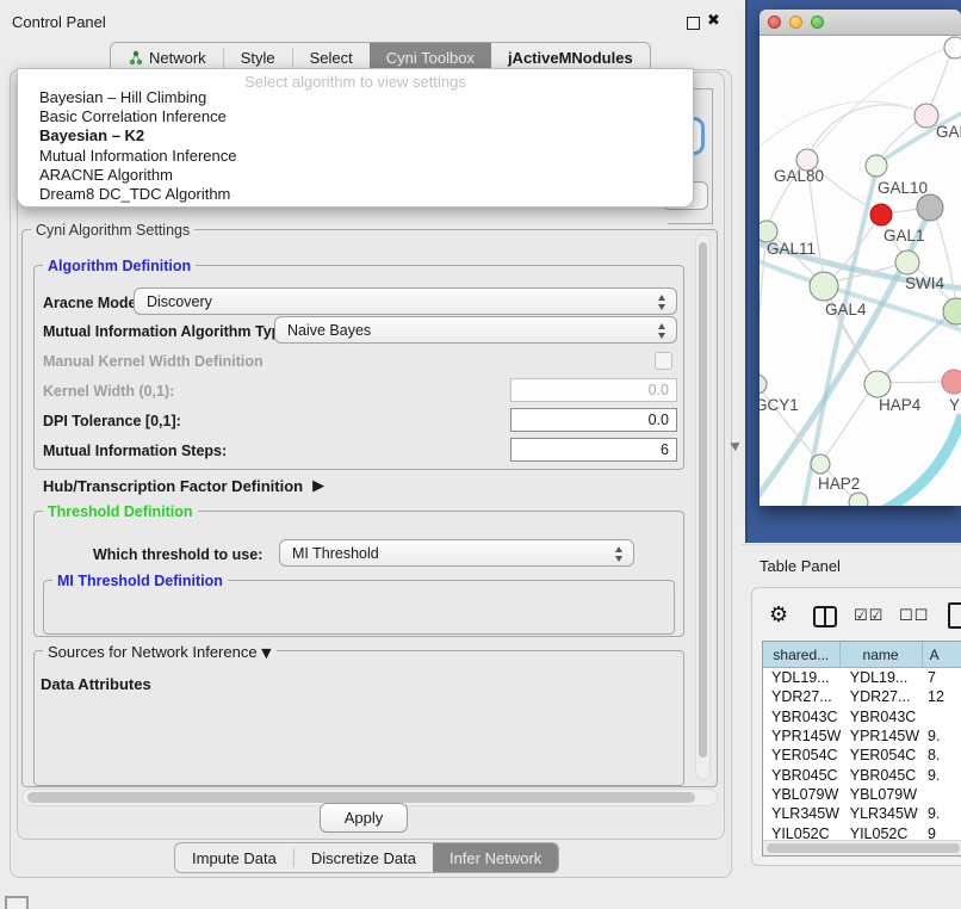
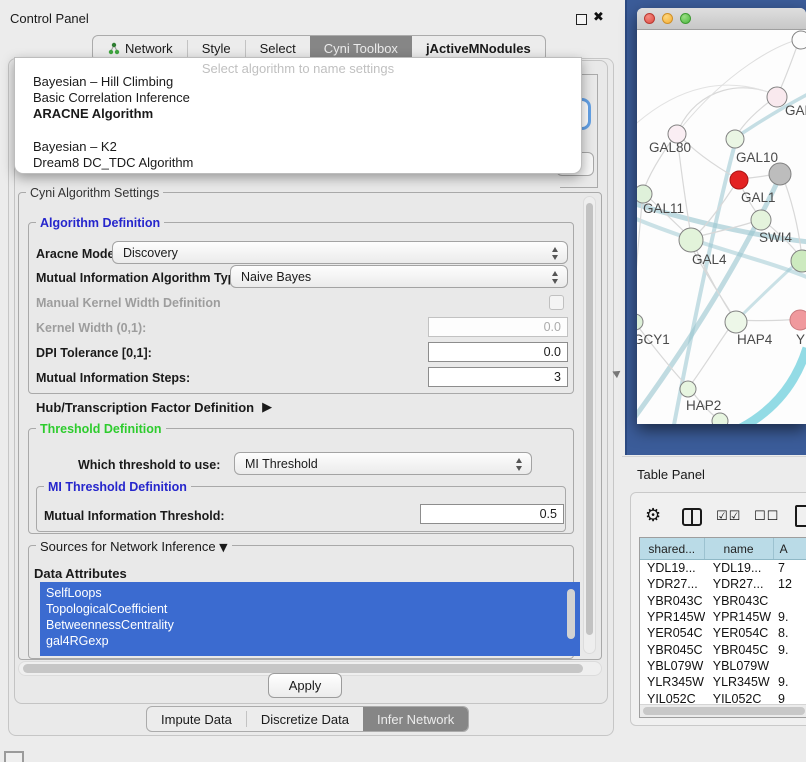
  Control Panel
  ✖
  Network
  Style
  Select
  Cyni Toolbox
  jActiveMNodules
- Select algorithm to view settings
+ Select algorithm to name settings
  Bayesian – Hill Climbing
  Basic Correlation Inference
- Bayesian – K2
+ ARACNE Algorithm
- Mutual Information Inference
- ARACNE Algorithm
+ Bayesian – K2
  Dream8 DC_TDC Algorithm
  Cyni Algorithm Settings
  Algorithm Definition
  Aracne Mod
  Discovery
  Mutual Information Algorithm Ty
  Naive Bayes
  Manual Kernel Width Definition
  Kernel Width (0,1):
  0.0
  DPI Tolerance [0,1]:
  0.0
  Mutual Information Steps:
- 6
+ 3
  Hub/Transcription Factor Definition
  ▶
  Threshold Definition
  Which threshold to use:
  MI Threshold
  MI Threshold Definition
+ Mutual Information Threshold:
+ 0.5
  Sources for Network Inference ▼
  Data Attributes
+ SelfLoops
+ TopologicalCoefficient
+ BetweennessCentrality
+ gal4RGexp
  Apply
  Impute Data
  Discretize Data
  Infer Network
  GAL80
  GAL10
  GAL1
  SWI4
  GAL11
  GAL4
  GCY1
  HAP4
  Y
  HAP2
  Table Panel
  ⚙
  ☑☑
  ☐☐
  shared...
  name
  A
  YDL19...
  YDL19...
  7
  YDR27...
  YDR27...
  12
  YBR043C
  YBR043C
  YPR145W
  YPR145W
  9.
  YER054C
  YER054C
  8.
  YBR045C
  YBR045C
  9.
  YBL079W
  YBL079W
  YLR345W
  YLR345W
  9.
  YIL052C
  YIL052C
  9
